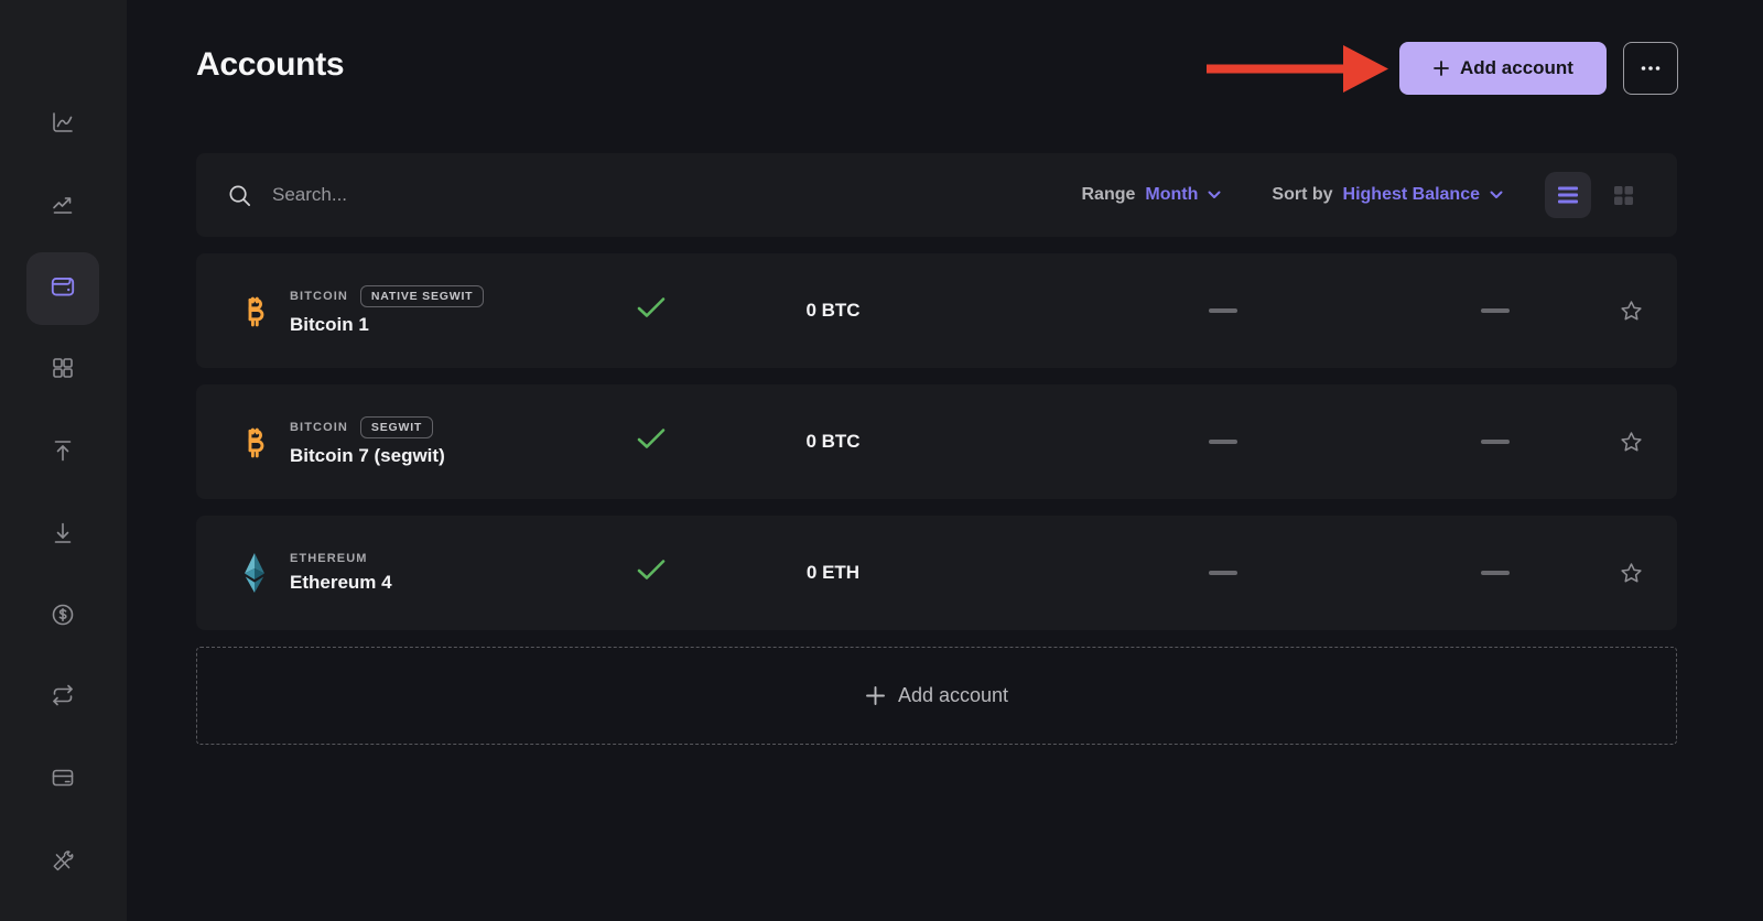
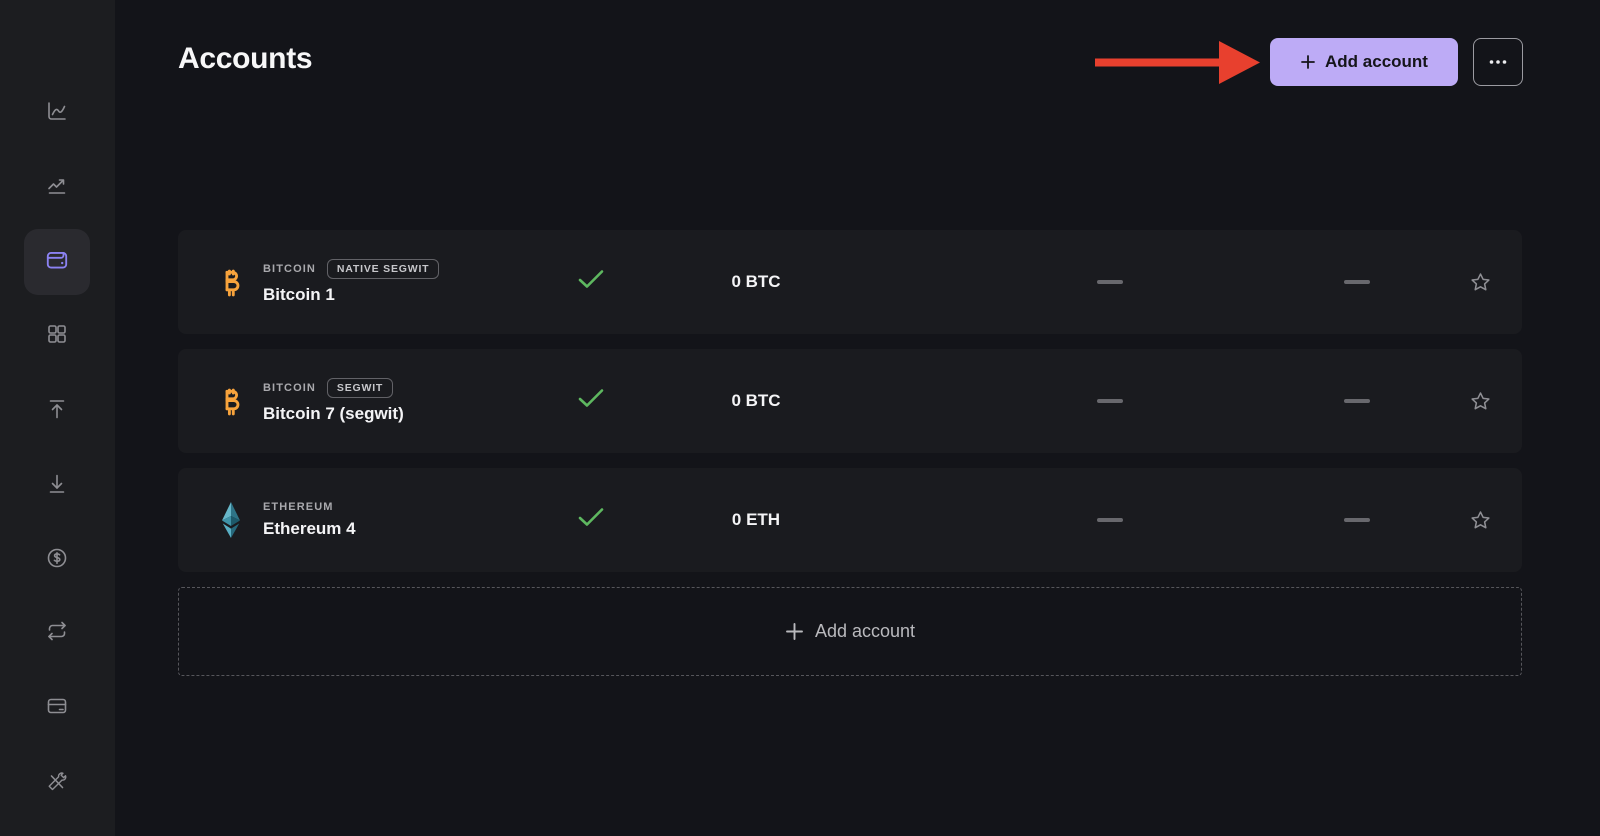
  Accounts
  Add account
- Search...
- Range
- Month
- Sort by
- Highest Balance
  BITCOIN
  NATIVE SEGWIT
  Bitcoin 1
  0 BTC
  BITCOIN
  SEGWIT
  Bitcoin 7 (segwit)
  0 BTC
  ETHEREUM
  Ethereum 4
  0 ETH
  Add account
